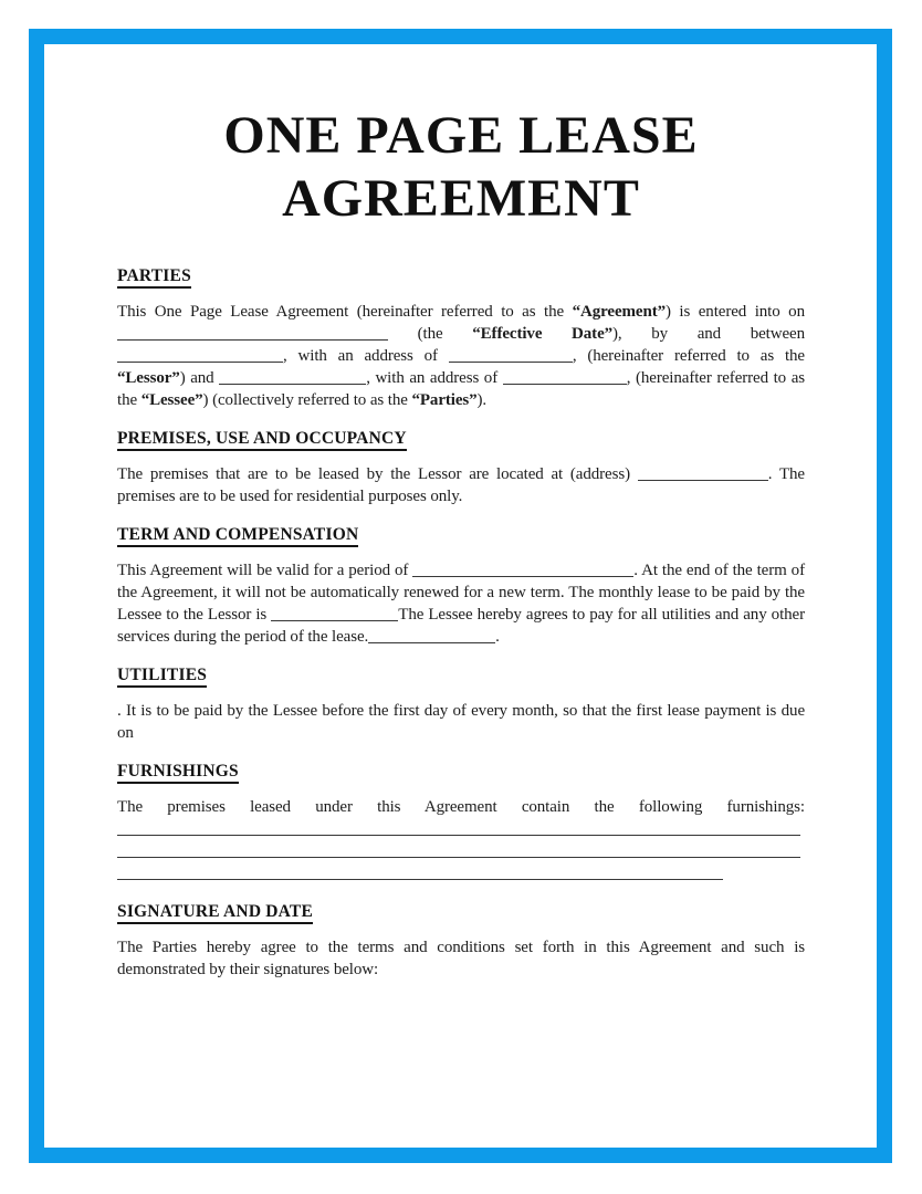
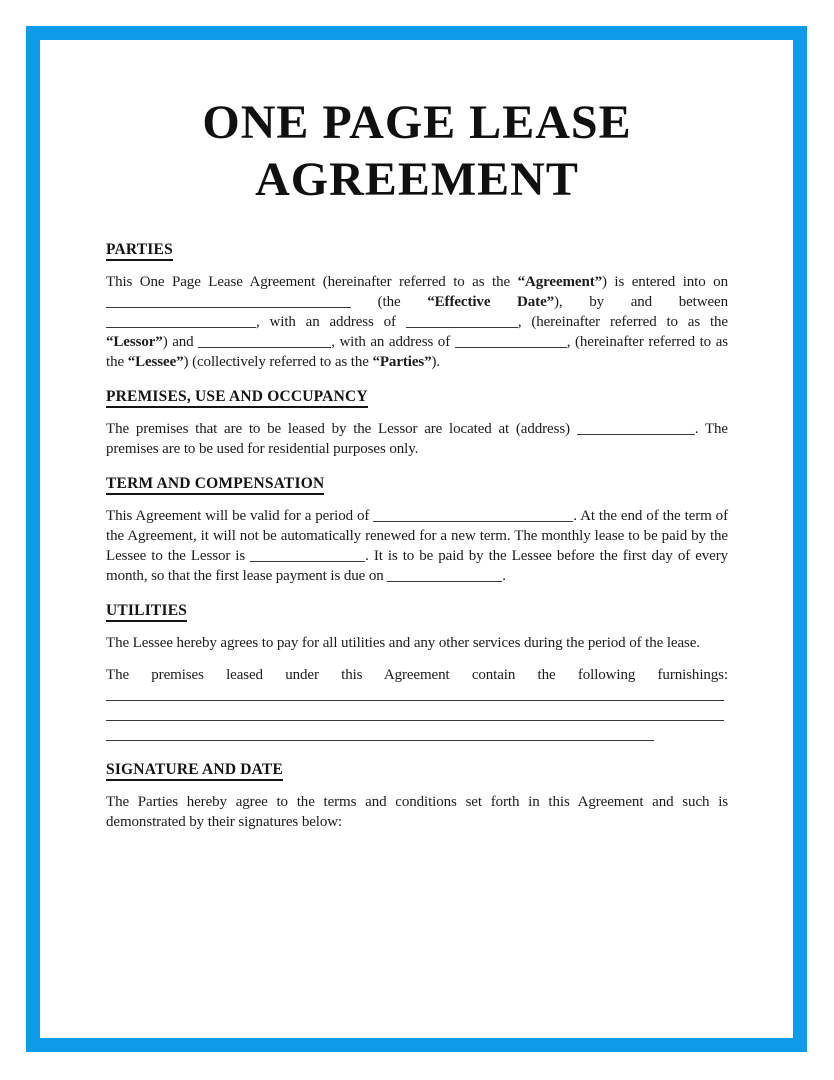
  ONE PAGE LEASE
  AGREEMENT
  PARTIES
  This One Page Lease Agreement (hereinafter referred to as the “Agreement”) is entered into on (the “Effective Date”), by and between , with an address of , (hereinafter referred to as the “Lessor”) and , with an address of , (hereinafter referred to as the “Lessee”) (collectively referred to as the “Parties”).
  PREMISES, USE AND OCCUPANCY
  The premises that are to be leased by the Lessor are located at (address) . The premises are to be used for residential purposes only.
  TERM AND COMPENSATION
- This Agreement will be valid for a period of . At the end of the term of the Agreement, it will not be automatically renewed for a new term. The monthly lease to be paid by the Lessee to the Lessor is The Lessee hereby agrees to pay for all utilities and any other services during the period of the lease. .
+ This Agreement will be valid for a period of . At the end of the term of the Agreement, it will not be automatically renewed for a new term. The monthly lease to be paid by the Lessee to the Lessor is . It is to be paid by the Lessee before the first day of every month, so that the first lease payment is due on .
  UTILITIES
- . It is to be paid by the Lessee before the first day of every month, so that the first lease payment is due on
+ The Lessee hereby agrees to pay for all utilities and any other services during the period of the lease.
- FURNISHINGS
  The premises leased under this Agreement contain the following furnishings:
  SIGNATURE AND DATE
  The Parties hereby agree to the terms and conditions set forth in this Agreement and such is demonstrated by their signatures below:
